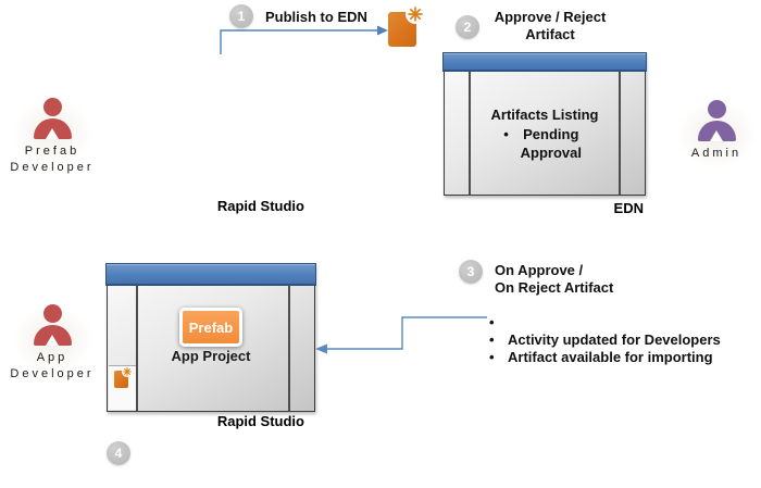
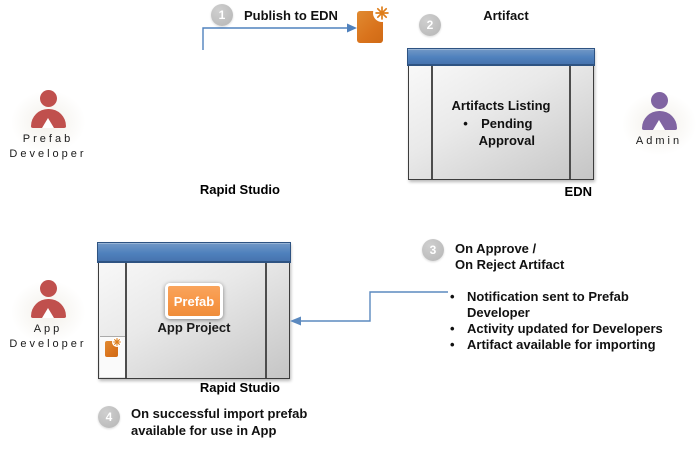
  1
  Publish to EDN
  2
- Approve / Reject
  Artifact
  Prefab
  Developer
  Rapid Studio
  Artifacts Listing
  •
  Pending Approval
  EDN
  Admin
  App
  Developer
  Prefab
  App Project
  Rapid Studio
  3
  On Approve /
  On Reject Artifact
  •
+ Notification sent to Prefab Developer
  •
  Activity updated for Developers
  •
  Artifact available for importing
  4
+ On successful import prefab
+ available for use in App
